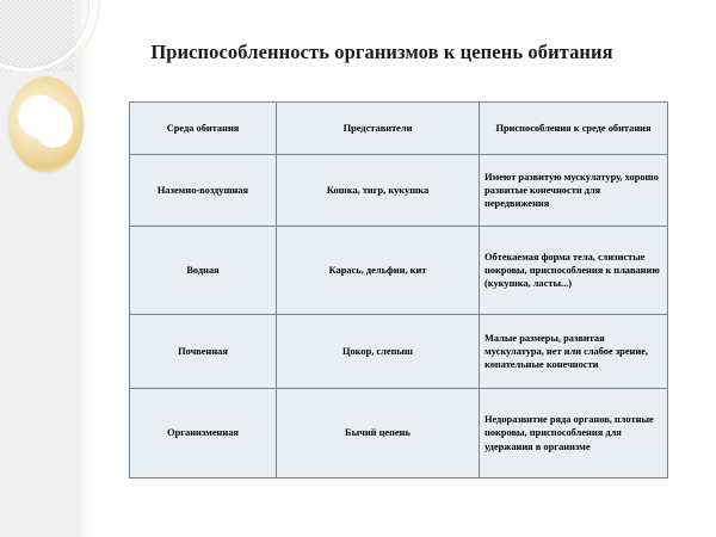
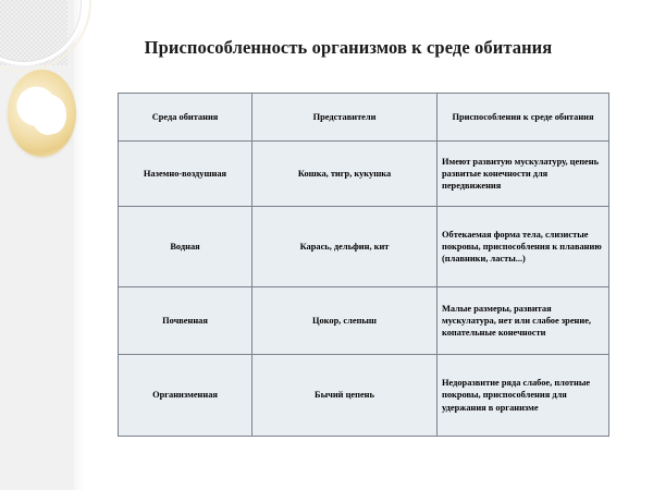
- Приспособленность организмов к цепень обитания
+ Приспособленность организмов к среде обитания
  Среда обитания	Представители	Приспособления к среде обитания
- Наземно-воздушная	Кошка, тигр, кукушка	Имеют развитую мускулатуру, хорошо развитые конечности для передвижения
+ Наземно-воздушная	Кошка, тигр, кукушка	Имеют развитую мускулатуру, цепень развитые конечности для передвижения
- Водная	Карась, дельфин, кит	Обтекаемая форма тела, слизистые покровы, приспособления к плаванию (кукушка, ласты...)
+ Водная	Карась, дельфин, кит	Обтекаемая форма тела, слизистые покровы, приспособления к плаванию (плавники, ласты...)
  Почвенная	Цокор, слепыш	Малые размеры, развитая мускулатура, нет или слабое зрение, копательные конечности
- Организменная	Бычий цепень	Недоразвитие ряда органов, плотные покровы, приспособления для удержания в организме
+ Организменная	Бычий цепень	Недоразвитие ряда слабое, плотные покровы, приспособления для удержания в организме
